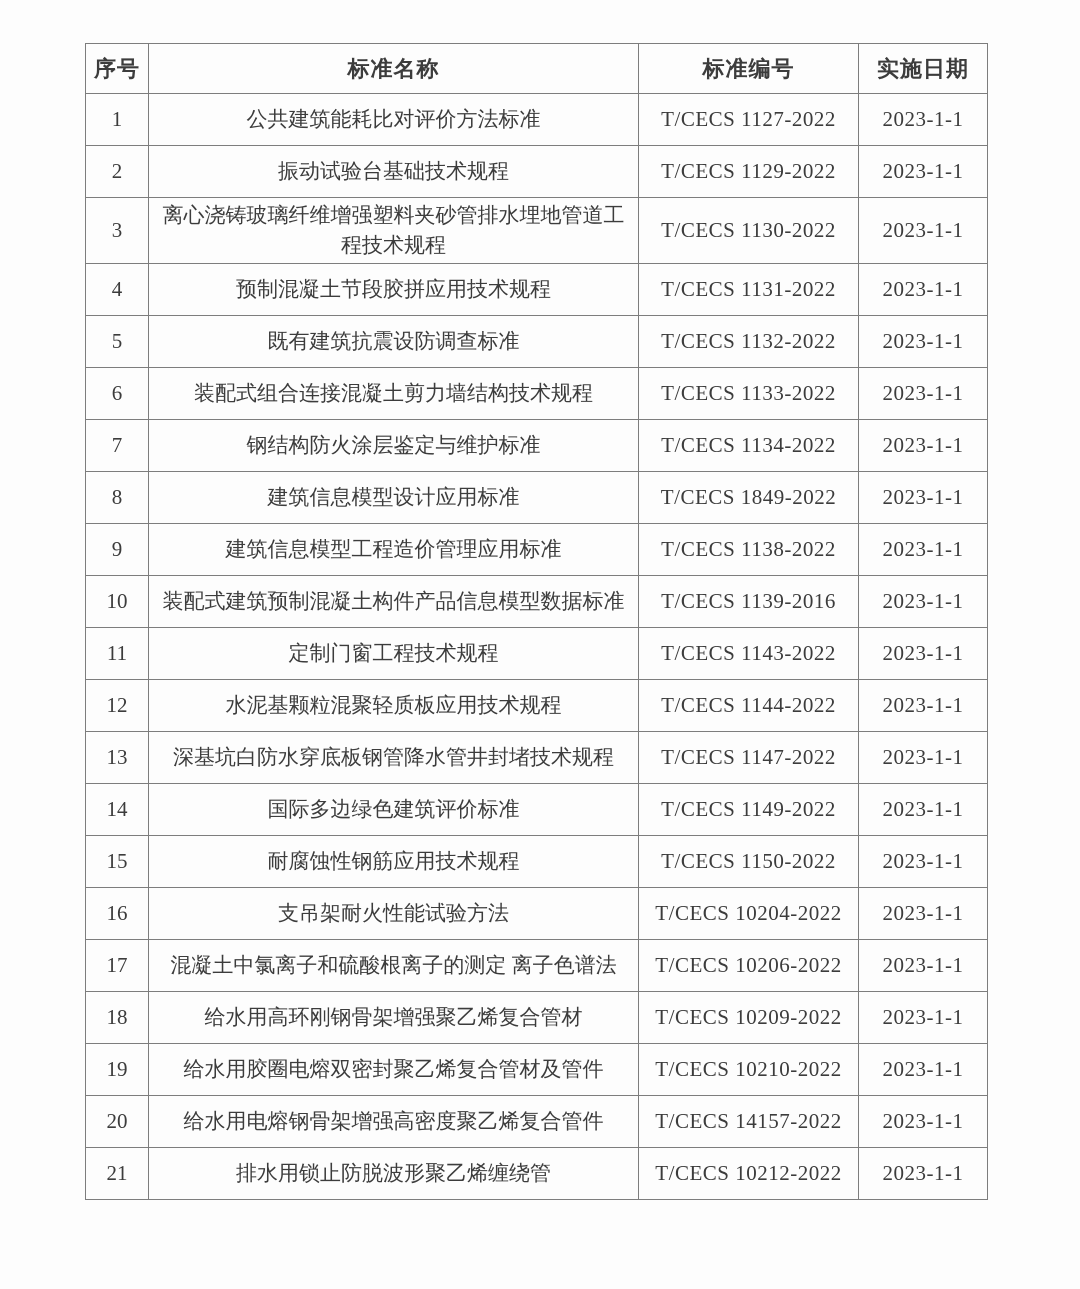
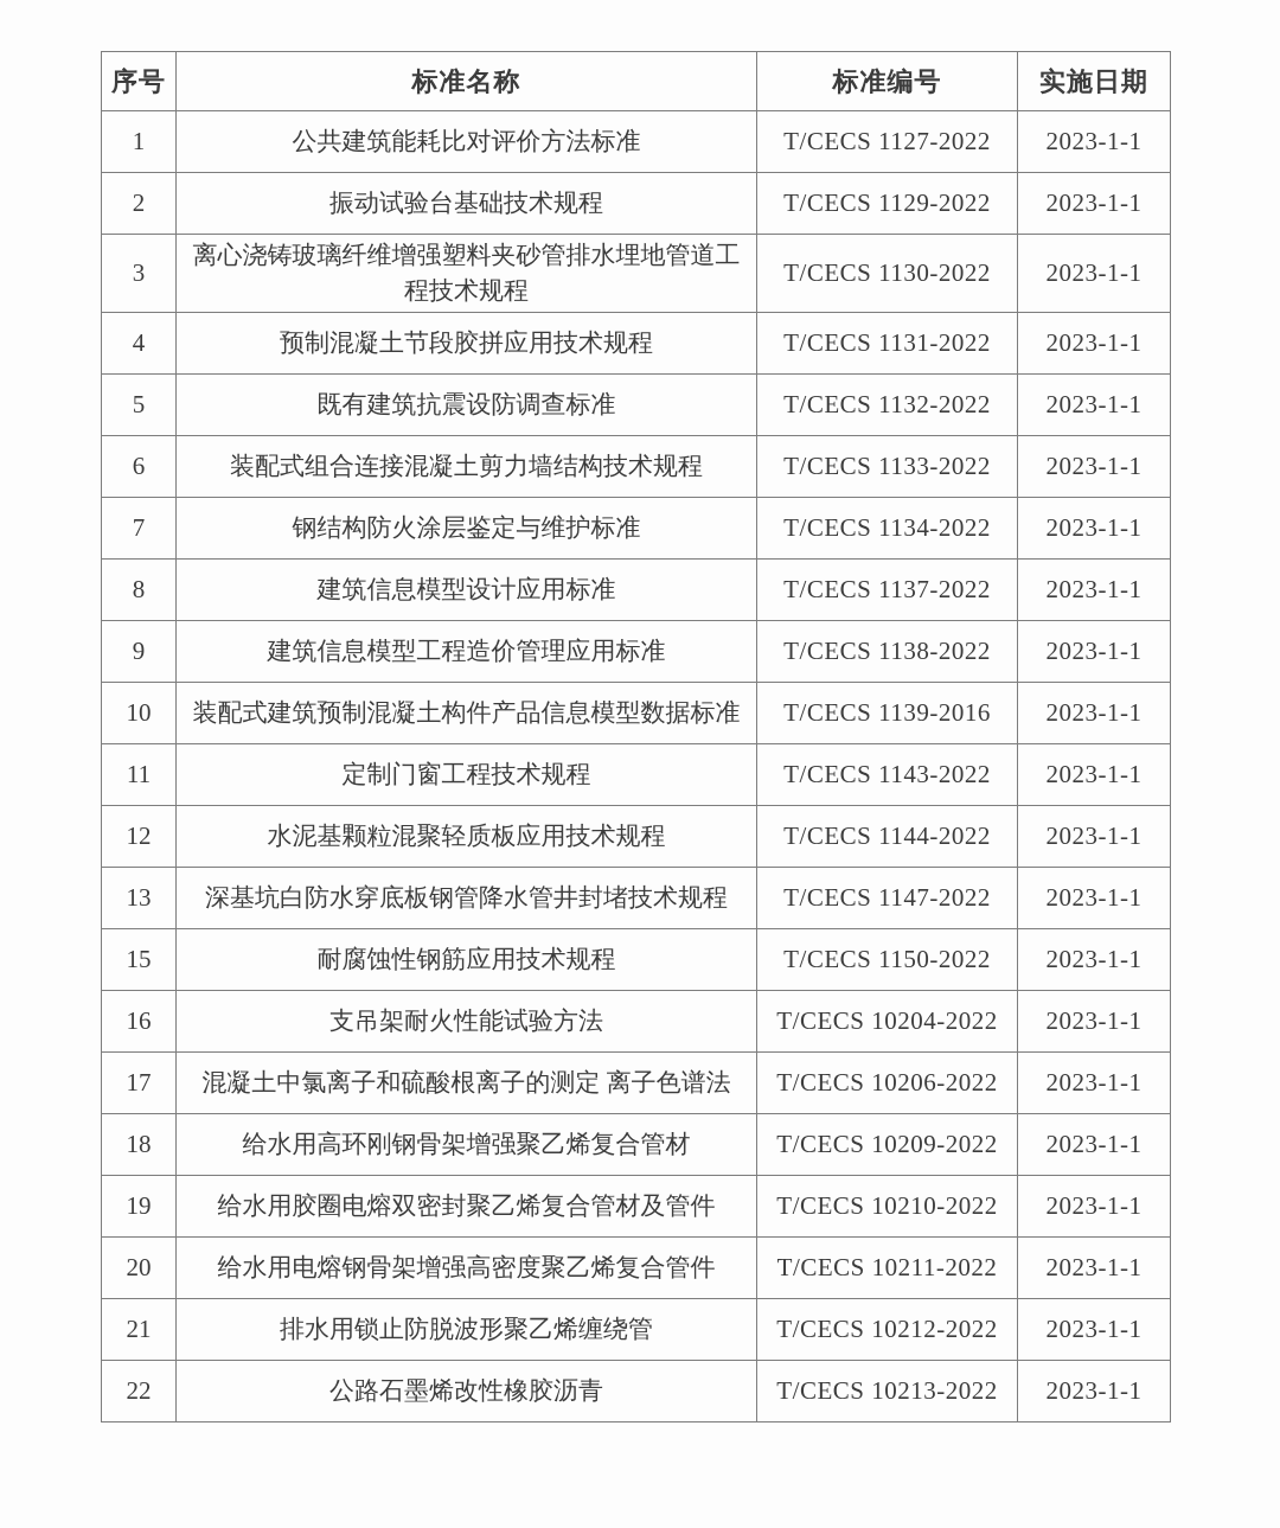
  序号	标准名称	标准编号	实施日期
  1	公共建筑能耗比对评价方法标准	T/CECS 1127-2022	2023-1-1
  2	振动试验台基础技术规程	T/CECS 1129-2022	2023-1-1
  3	离心浇铸玻璃纤维增强塑料夹砂管排水埋地管道工程技术规程	T/CECS 1130-2022	2023-1-1
  4	预制混凝土节段胶拼应用技术规程	T/CECS 1131-2022	2023-1-1
  5	既有建筑抗震设防调查标准	T/CECS 1132-2022	2023-1-1
  6	装配式组合连接混凝土剪力墙结构技术规程	T/CECS 1133-2022	2023-1-1
  7	钢结构防火涂层鉴定与维护标准	T/CECS 1134-2022	2023-1-1
- 8	建筑信息模型设计应用标准	T/CECS 1849-2022	2023-1-1
+ 8	建筑信息模型设计应用标准	T/CECS 1137-2022	2023-1-1
  9	建筑信息模型工程造价管理应用标准	T/CECS 1138-2022	2023-1-1
  10	装配式建筑预制混凝土构件产品信息模型数据标准	T/CECS 1139-2016	2023-1-1
  11	定制门窗工程技术规程	T/CECS 1143-2022	2023-1-1
  12	水泥基颗粒混聚轻质板应用技术规程	T/CECS 1144-2022	2023-1-1
  13	深基坑白防水穿底板钢管降水管井封堵技术规程	T/CECS 1147-2022	2023-1-1
- 14	国际多边绿色建筑评价标准	T/CECS 1149-2022	2023-1-1
  15	耐腐蚀性钢筋应用技术规程	T/CECS 1150-2022	2023-1-1
  16	支吊架耐火性能试验方法	T/CECS 10204-2022	2023-1-1
  17	混凝土中氯离子和硫酸根离子的测定 离子色谱法	T/CECS 10206-2022	2023-1-1
  18	给水用高环刚钢骨架增强聚乙烯复合管材	T/CECS 10209-2022	2023-1-1
  19	给水用胶圈电熔双密封聚乙烯复合管材及管件	T/CECS 10210-2022	2023-1-1
- 20	给水用电熔钢骨架增强高密度聚乙烯复合管件	T/CECS 14157-2022	2023-1-1
+ 20	给水用电熔钢骨架增强高密度聚乙烯复合管件	T/CECS 10211-2022	2023-1-1
  21	排水用锁止防脱波形聚乙烯缠绕管	T/CECS 10212-2022	2023-1-1
+ 22	公路石墨烯改性橡胶沥青	T/CECS 10213-2022	2023-1-1
